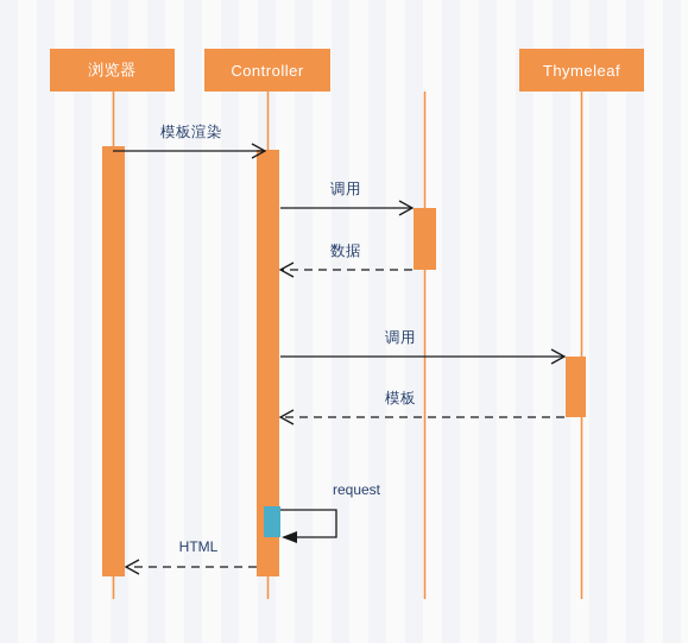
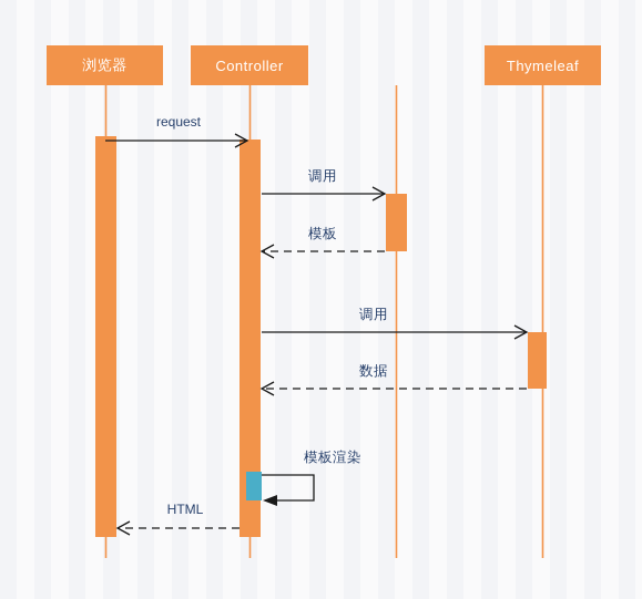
  浏览器
  Controller
  Thymeleaf
- 模板渲染
+ request
  调用
- 数据
+ 模板
  调用
- 模板
+ 数据
- request
+ 模板渲染
  HTML
